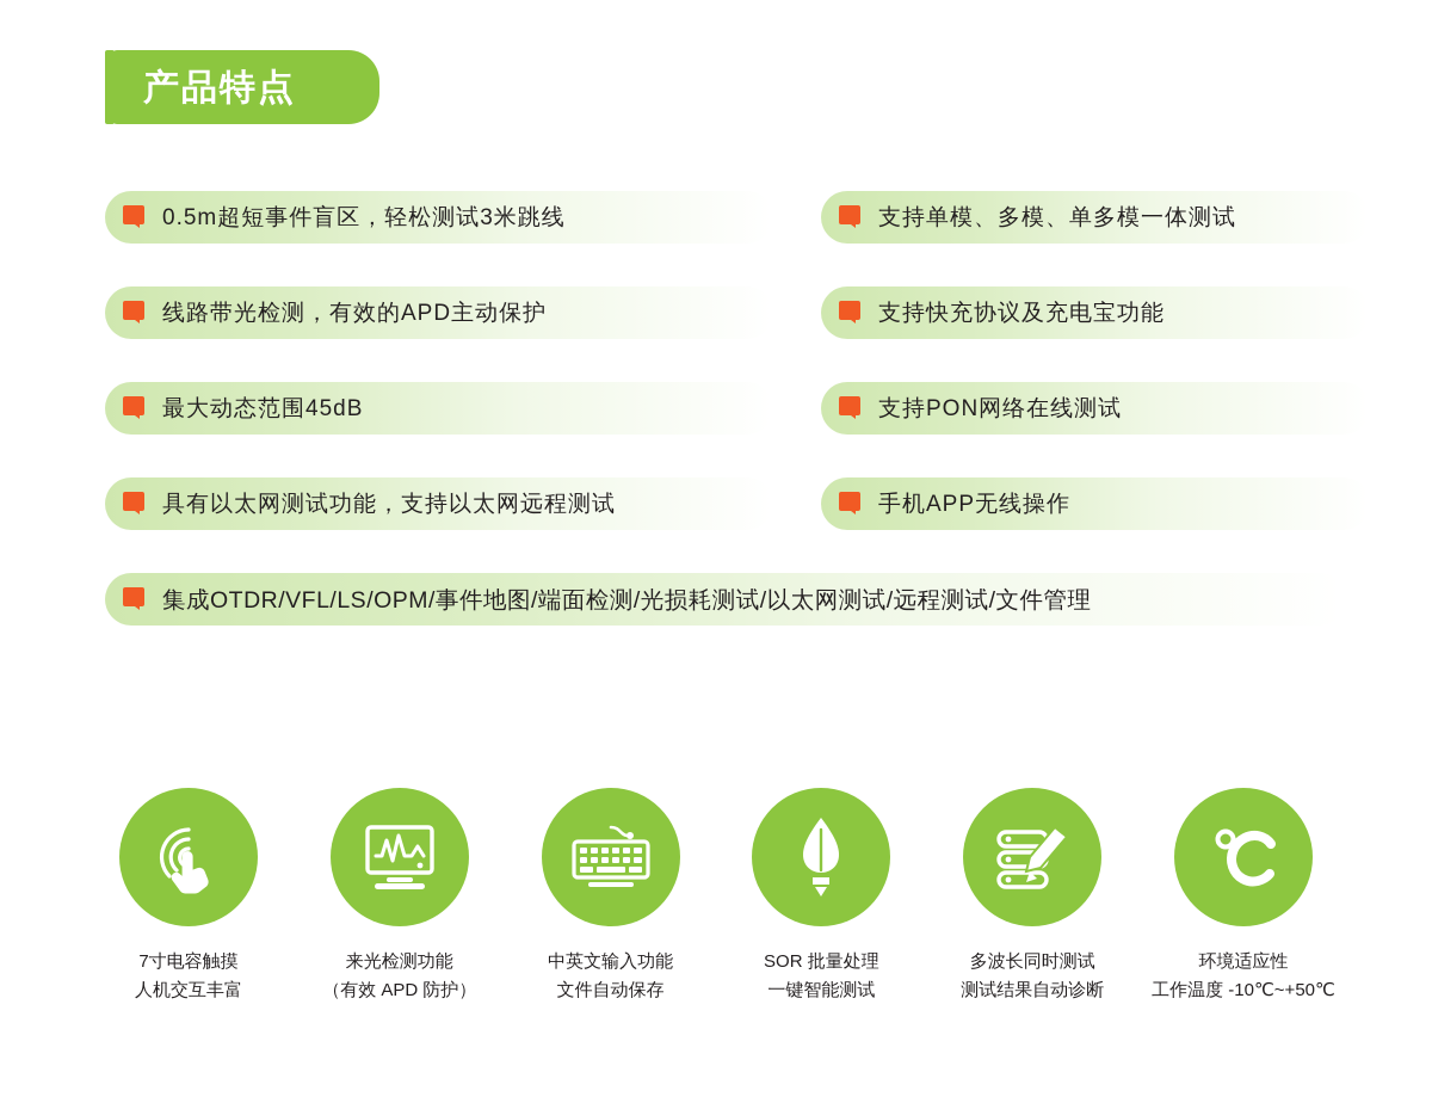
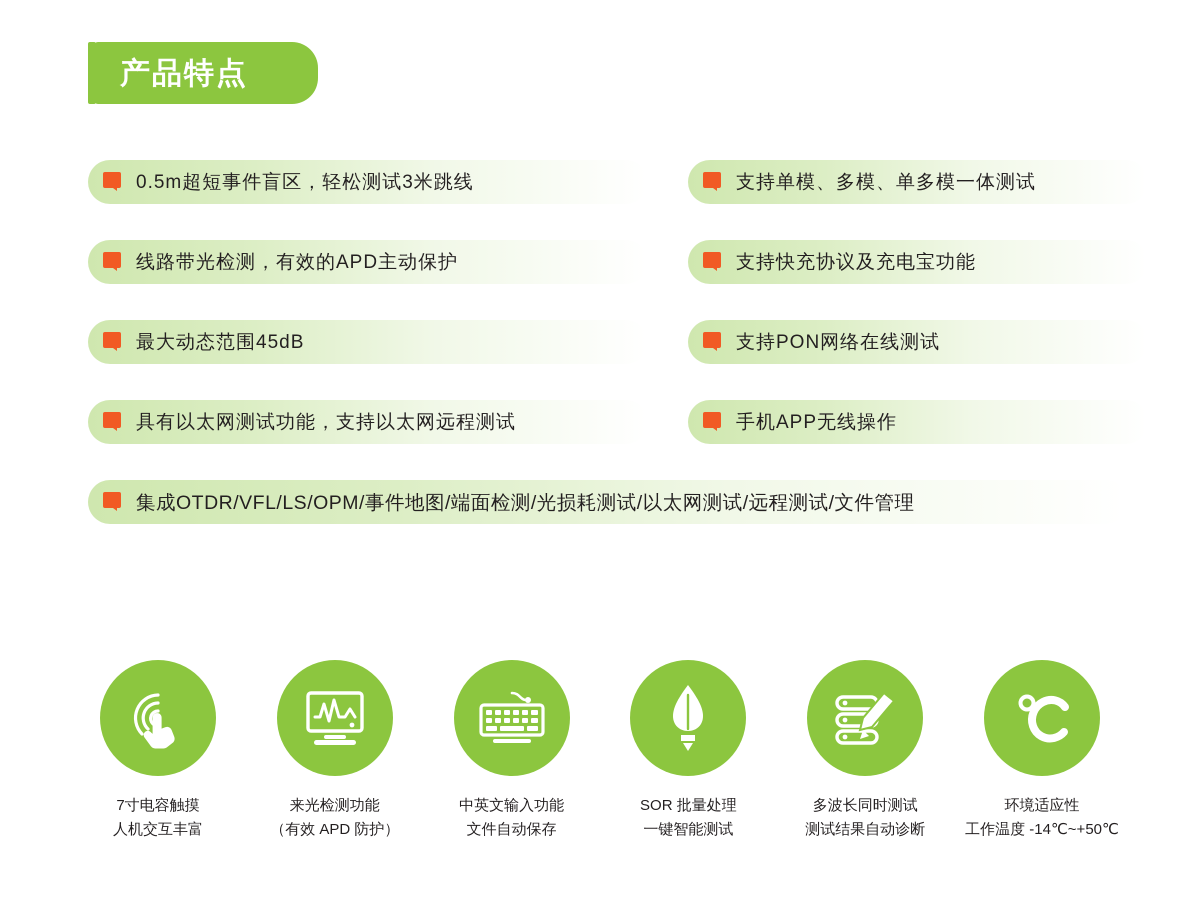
  产品特点
  0.5m超短事件盲区，轻松测试3米跳线
  线路带光检测，有效的APD主动保护
  最大动态范围45dB
  具有以太网测试功能，支持以太网远程测试
  支持单模、多模、单多模一体测试
  支持快充协议及充电宝功能
  支持PON网络在线测试
  手机APP无线操作
  集成OTDR/VFL/LS/OPM/事件地图/端面检测/光损耗测试/以太网测试/远程测试/文件管理
  7寸电容触摸
  人机交互丰富
  来光检测功能
  （有效 APD 防护）
  中英文输入功能
  文件自动保存
  SOR 批量处理
  一键智能测试
  多波长同时测试
  测试结果自动诊断
  环境适应性
- 工作温度 -10℃~+50℃
+ 工作温度 -14℃~+50℃
